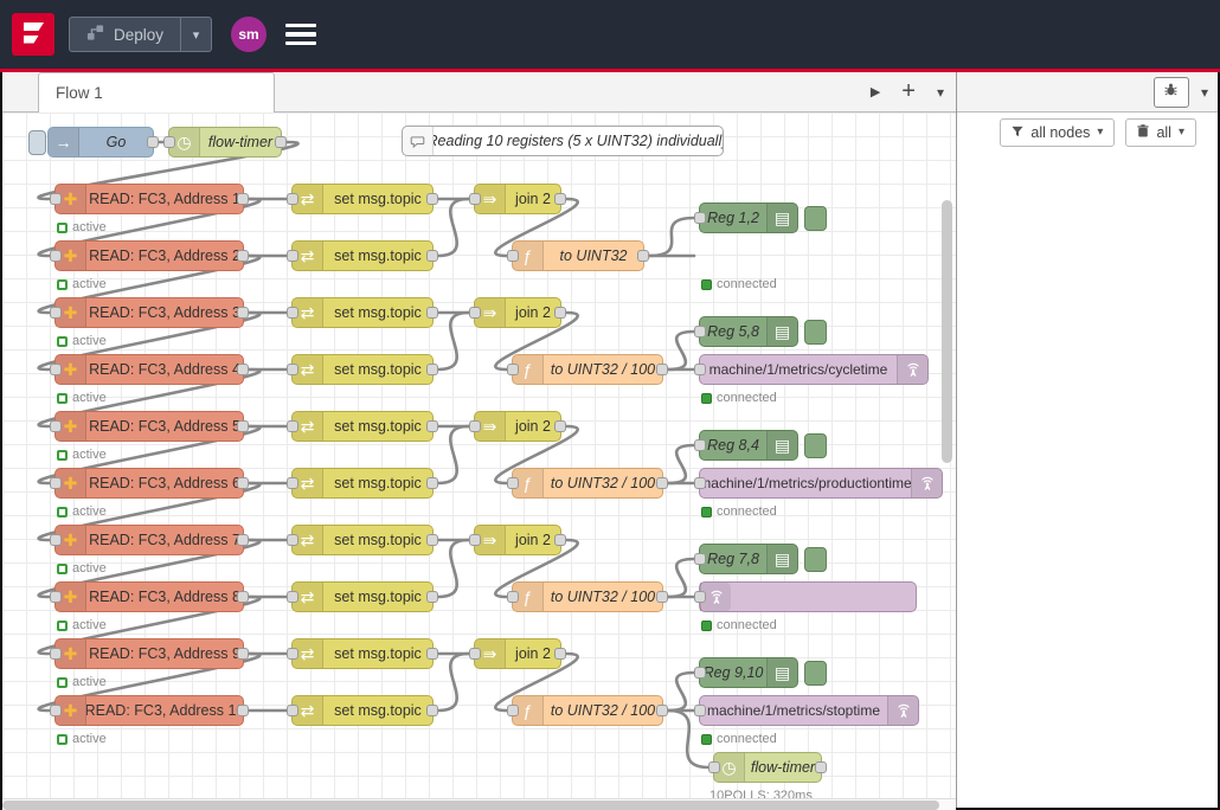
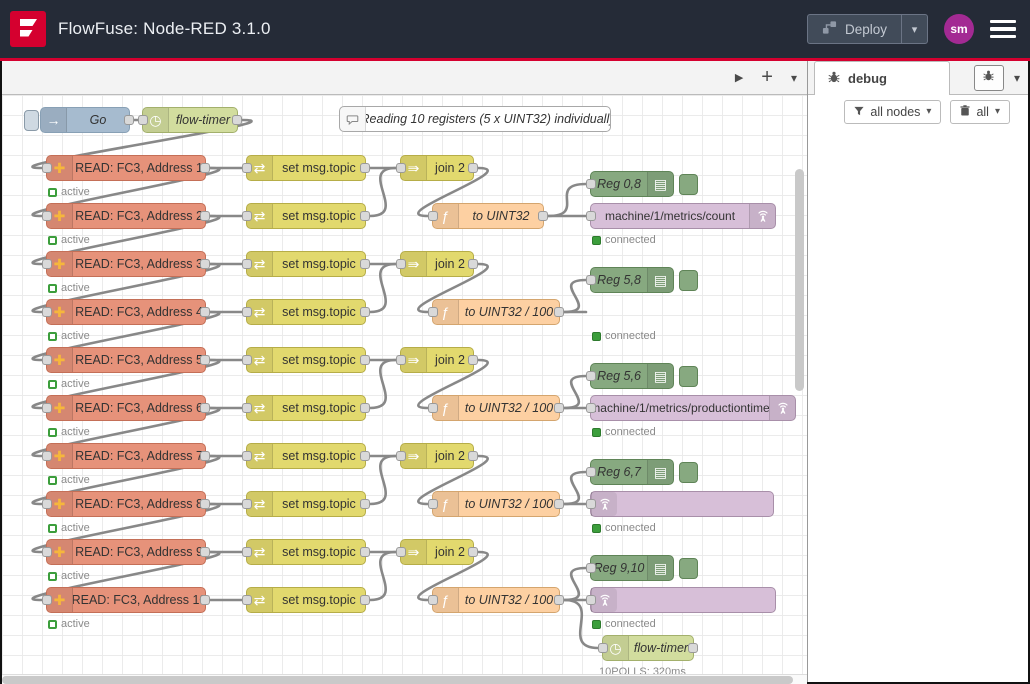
+ FlowFuse: Node-RED 3.1.0
  Deploy
  ▾
  sm
- Flow 1
  ▶
  +
  ▾
  →
  Go
  ◷
  flow-timer
  Reading 10 registers (5 x UINT32) individuall
  ✚
  READ: FC3, Address
  active
  ✚
  READ: FC3, Address
  active
  ✚
  READ: FC3, Address
  active
  ✚
  READ: FC3, Address
  active
  ✚
  READ: FC3, Address
  active
  ✚
  READ: FC3, Address
  active
  ✚
  READ: FC3, Address
  active
  ✚
  READ: FC3, Address
  active
  ✚
  READ: FC3, Address
  active
  ✚
  READ: FC3, Address 1
  active
  ⇄
  set msg.topic
  ⇄
  set msg.topic
  ⇄
  set msg.topic
  ⇄
  set msg.topic
  ⇄
  set msg.topic
  ⇄
  set msg.topic
  ⇄
  set msg.topic
  ⇄
  set msg.topic
  ⇄
  set msg.topic
  ⇄
  set msg.topic
  ⇛
  join 2
  ⇛
  join 2
  ⇛
  join 2
  ⇛
  join 2
  ⇛
  join 2
  ƒ
  to UINT32
  ƒ
  to UINT32 / 100
  ƒ
  to UINT32 / 100
  ƒ
  to UINT32 / 100
  ƒ
  to UINT32 / 100
- Reg 1,2
+ Reg 0,8
  ▤
  Reg 5,8
  ▤
- Reg 8,4
+ Reg 5,6
  ▤
- Reg 7,8
+ Reg 6,7
  ▤
  Reg 9,10
  ▤
+ machine/1/metrics/count
  connected
- machine/1/metrics/cycletime
  connected
  achine/1/metrics/productiontime
  connected
  connected
- machine/1/metrics/stoptime
  connected
  ◷
  flow-timer
  10POLLS: 320ms
+ debug
  ▾
  all nodes
  ▾
  all
  ▾
